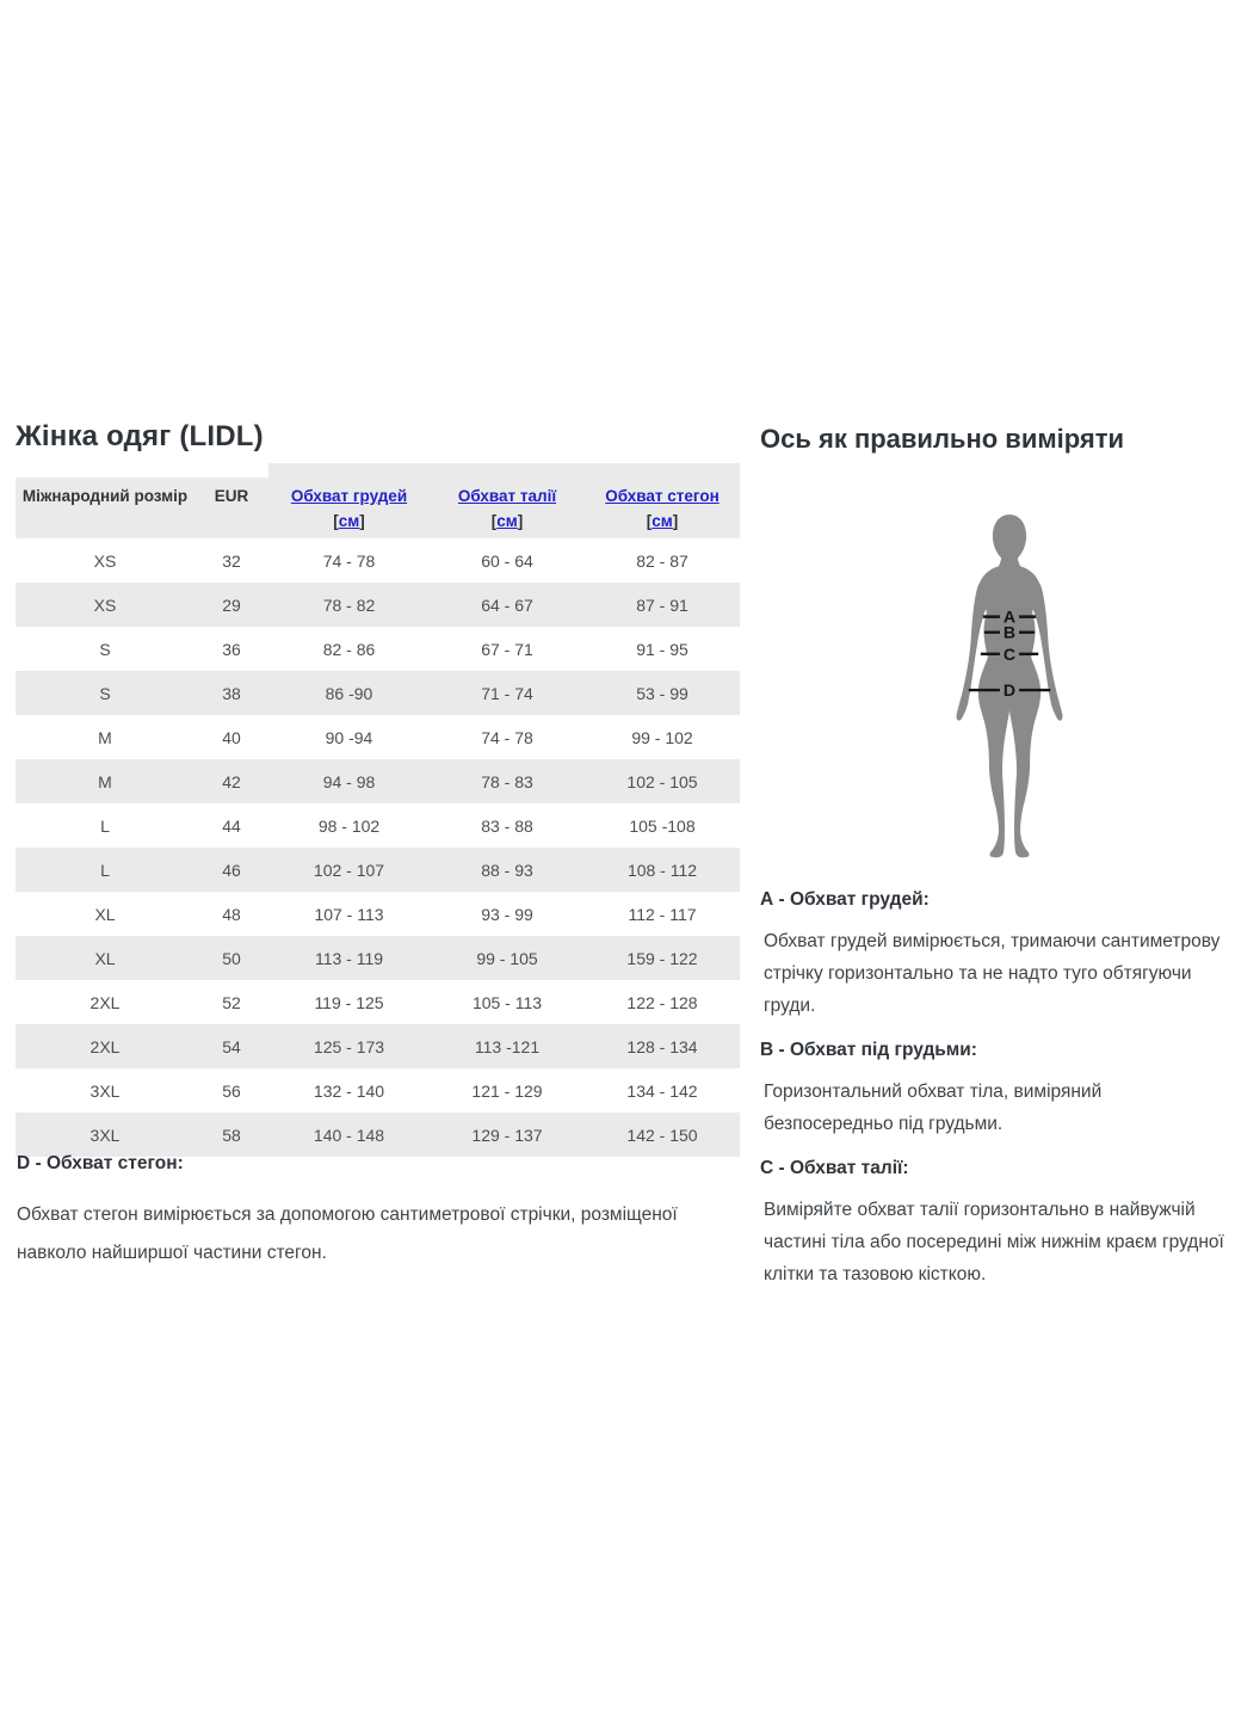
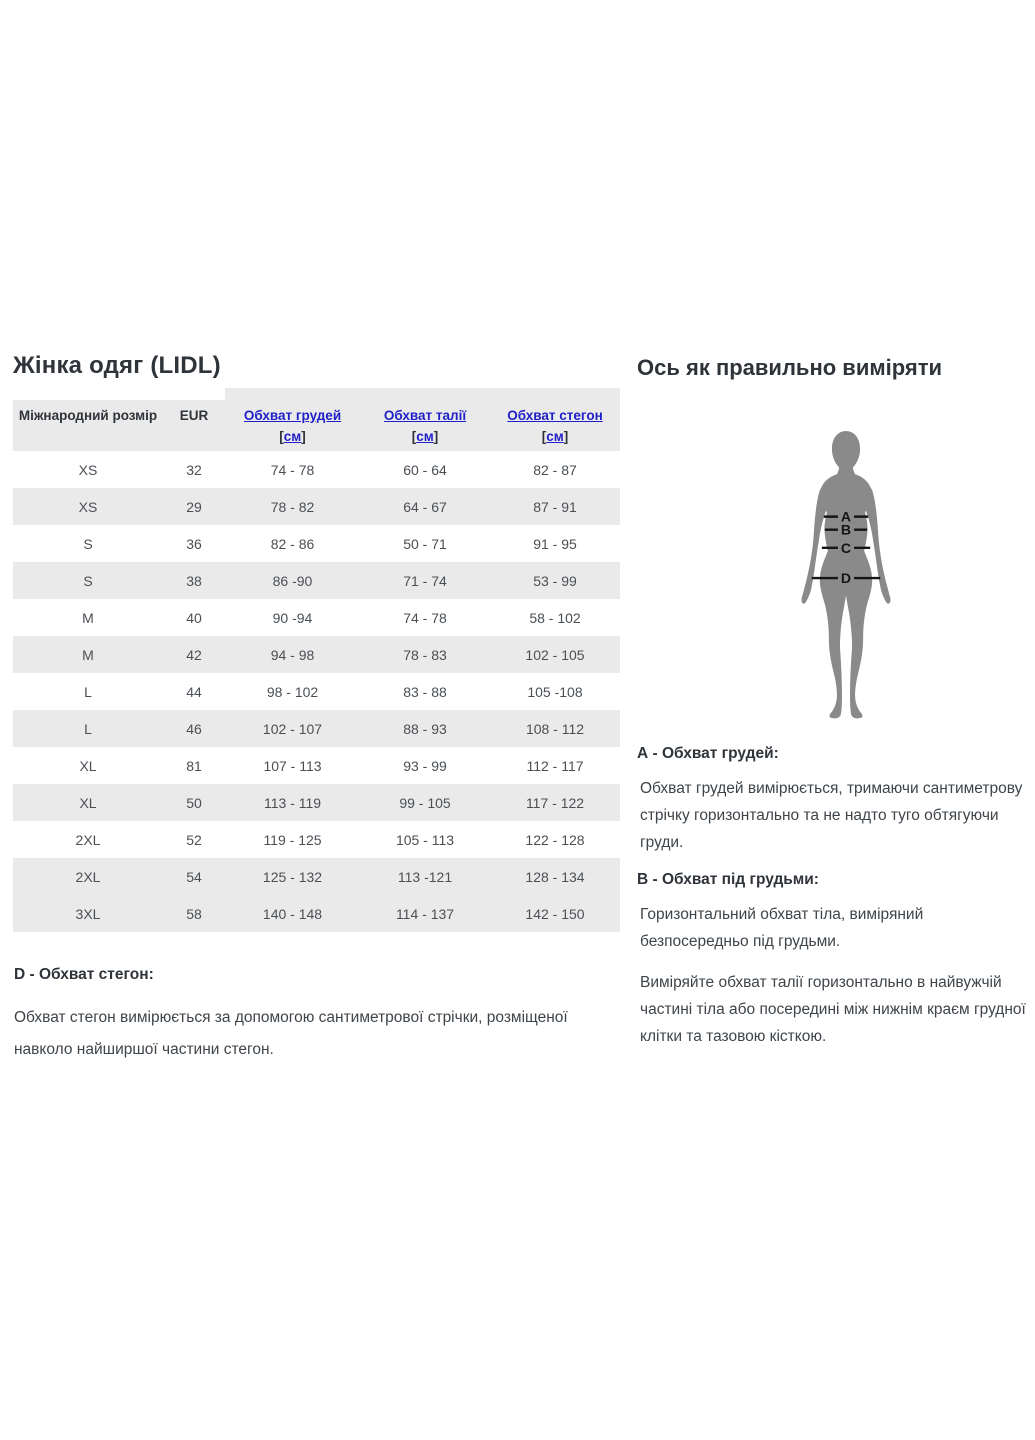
  Жінка одяг (LIDL)
  Міжнародний розмір	EUR	Обхват грудей [см]	Обхват талії [см]	Обхват стегон [см]
  XS	32	74 - 78	60 - 64	82 - 87
  XS	29	78 - 82	64 - 67	87 - 91
- S	36	82 - 86	67 - 71	91 - 95
+ S	36	82 - 86	50 - 71	91 - 95
  S	38	86 -90	71 - 74	53 - 99
- M	40	90 -94	74 - 78	99 - 102
+ M	40	90 -94	74 - 78	58 - 102
  M	42	94 - 98	78 - 83	102 - 105
  L	44	98 - 102	83 - 88	105 -108
  L	46	102 - 107	88 - 93	108 - 112
- XL	48	107 - 113	93 - 99	112 - 117
+ XL	81	107 - 113	93 - 99	112 - 117
- XL	50	113 - 119	99 - 105	159 - 122
+ XL	50	113 - 119	99 - 105	117 - 122
  2XL	52	119 - 125	105 - 113	122 - 128
- 2XL	54	125 - 173	113 -121	128 - 134
+ 2XL	54	125 - 132	113 -121	128 - 134
- 3XL	56	132 - 140	121 - 129	134 - 142
- 3XL	58	140 - 148	129 - 137	142 - 150
+ 3XL	58	140 - 148	114 - 137	142 - 150
  D - Обхват стегон:
  Обхват стегон вимірюється за допомогою сантиметрової стрічки, розміщеної навколо найширшої частини стегон.
  Ось як правильно виміряти
  A
  B
  C
  D
  А - Обхват грудей:
  Обхват грудей вимірюється, тримаючи сантиметрову стрічку горизонтально та не надто туго обтягуючи груди.
  В - Обхват під грудьми:
  Горизонтальний обхват тіла, виміряний безпосередньо під грудьми.
- С - Обхват талії:
  Виміряйте обхват талії горизонтально в найвужчій частині тіла або посередині між нижнім краєм грудної клітки та тазовою кісткою.
